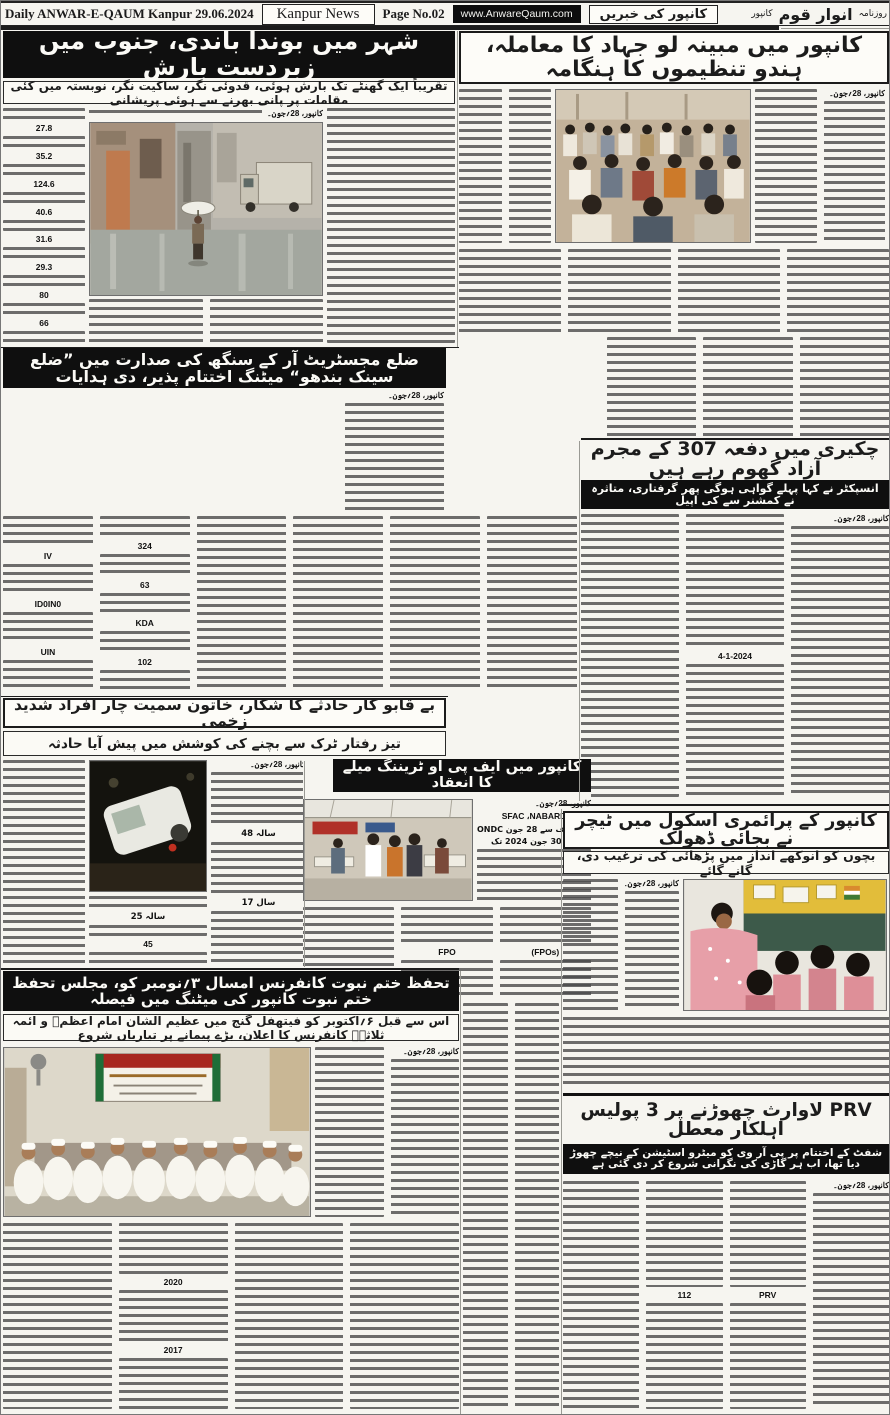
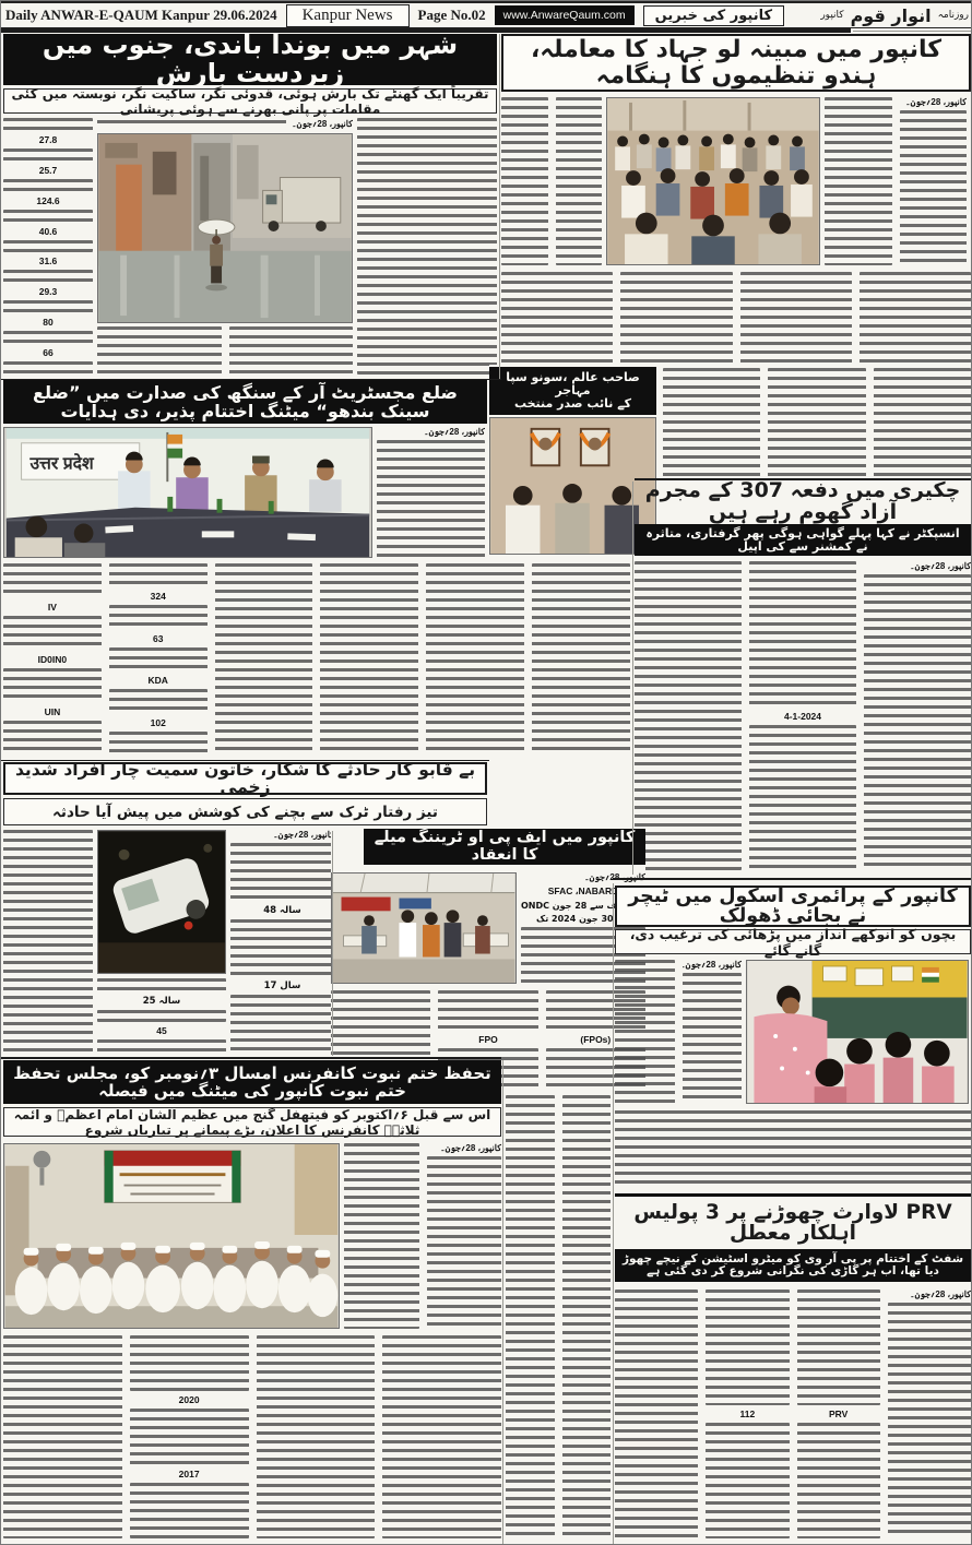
  Daily ANWAR-E-QAUM Kanpur 29.06.2024
  Kanpur News
  Page No.02
  www.AnwareQaum.com
  کانپور کی خبریں
  روزنامہ
  انوار قوم
  کانپور
  شہر میں بوندا باندی، جنوب میں زبردست بارش
  تقریباً ایک گھنٹے تک بارش ہوئی، قدوئی نگر، ساکیت نگر، نوبستہ میں کئی مقامات پر پانی بھرنے سے ہوئی پریشانی
  کانپور، 28؍جون۔
  27.8
- 35.2
+ 25.7
  124.6
  40.6
  31.6
  29.3
  80
  66
  کانپور میں مبینہ لو جہاد کا معاملہ، ہندو تنظیموں کا ہنگامہ
  کانپور، 28؍جون۔
+ صاحب عالم ،سونو سپا مہاجر
+ کے نائب صدر منتخب
  ضلع مجسٹریٹ آر کے سنگھ کی صدارت میں ”ضلع سینک بندھو“ میٹنگ اختتام پذیر، دی ہدایات
+ उत्तर प्रदेश
  کانپور، 28؍جون۔
  IV
  ID0IN0
  UIN
  324
  63
  KDA
  102
  چکیری میں دفعہ 307 کے مجرم آزاد گھوم رہے ہیں
  انسپکٹر نے کہا پہلے گواہی ہوگی پھر گرفتاری، متاثرہ نے کمشنر سے کی اپیل
  4-1-2024
  کانپور، 28؍جون۔
  بے قابو کار حادثے کا شکار، خاتون سمیت چار افراد شدید زخمی
  تیز رفتار ٹرک سے بچنے کی کوشش میں پیش آیا حادثہ
  انپور، 28؍جون۔
  48 سالہ
  17 سال
  25 سالہ
  45
  کانپور میں ایف پی او ٹریننگ میلے کا انعقاد
  SFAC ،NABAR
  30 جون 2024 تک
  FPO
  (FPOs)
  کانپور کے پرائمری اسکول میں ٹیچر نے بجائی ڈھولک
  بچوں کو انوکھے انداز میں پڑھائی کی ترغیب دی، گانے گائے
  کانپور، 28؍جون۔
  تحفظ ختم نبوت کانفرنس امسال ۳؍نومبر کو، مجلس تحفظ ختم نبوت کانپور کی میٹنگ میں فیصلہ
  اس سے قبل ۶؍اکتوبر کو فیتھفل گنج میں عظیم الشان امام اعظمؒ و ائمہ ثلاثہؒ کانفرنس کا اعلان، بڑے پیمانے پر تیاریاں شروع
  کانپور، 28؍جون۔
  2020
  2017
  PRV لاوارث چھوڑنے پر 3 پولیس اہلکار معطل
  شفٹ کے اختتام پر پی آر وی کو میٹرو اسٹیشن کے نیچے چھوڑ دیا تھا، اب ہر گاڑی کی نگرانی شروع کر دی گئی ہے
  112
  PRV
  کانپور، 28؍جون۔
